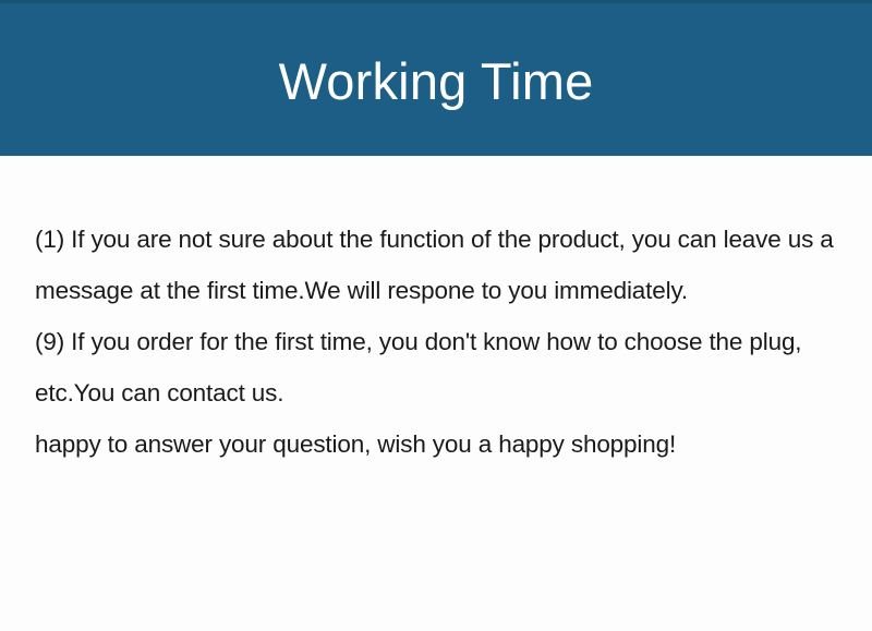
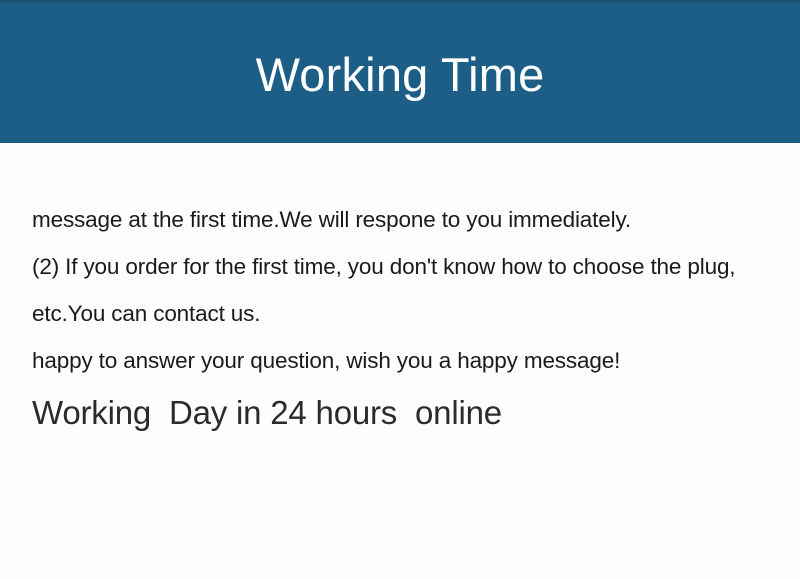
  Working Time
- (1) If you are not sure about the function of the product, you can leave us a
  message at the first time.We will respone to you immediately.
- (9) If you order for the first time, you don't know how to choose the plug,
+ (2) If you order for the first time, you don't know how to choose the plug,
  etc.You can contact us.
- happy to answer your question, wish you a happy shopping!
+ happy to answer your question, wish you a happy message!
+ Working Day in 24 hours online
